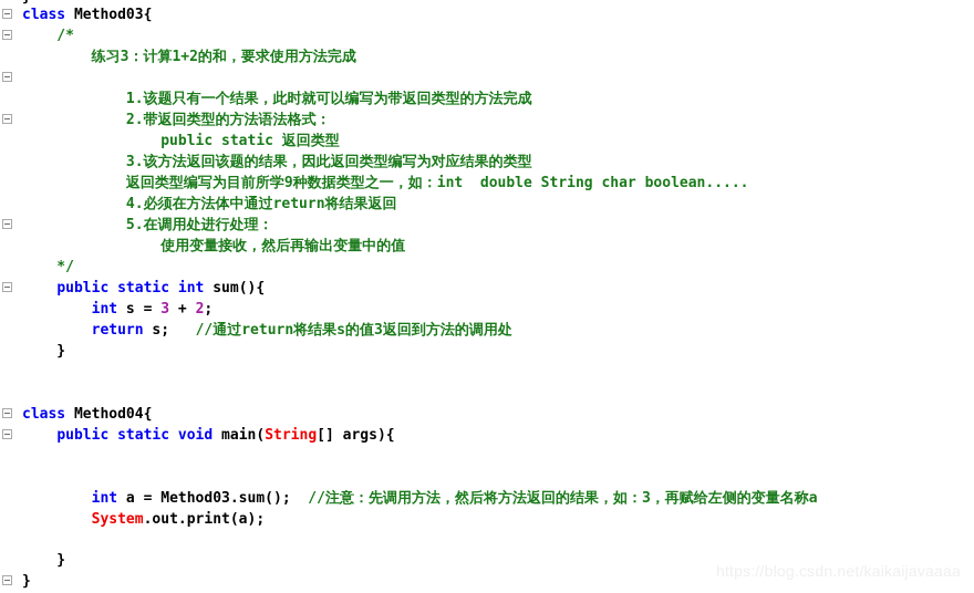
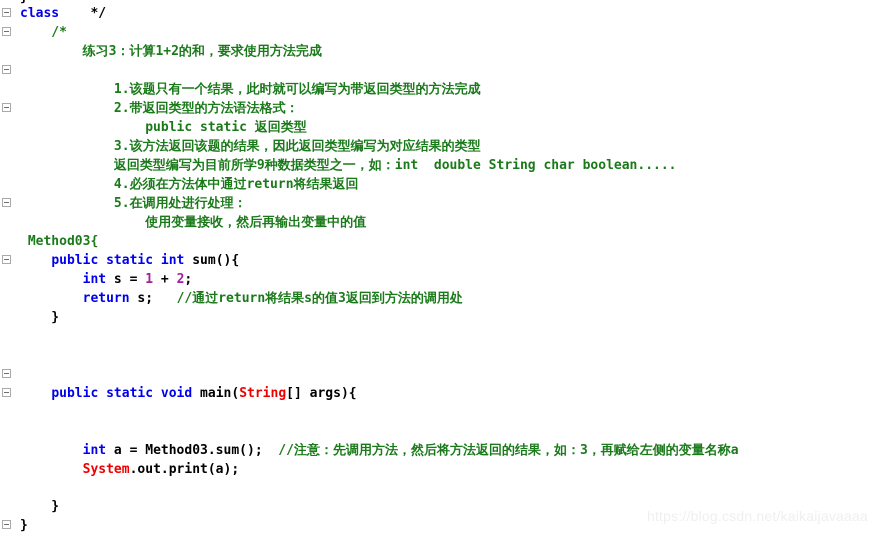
- class Method03{
+ class */
  /*
  练习3：计算1+2的和，要求使用方法完成
  1.该题只有一个结果，此时就可以编写为带返回类型的方法完成
  2.带返回类型的方法语法格式：
  public static 返回类型
  3.该方法返回该题的结果，因此返回类型编写为对应结果的类型
  返回类型编写为目前所学9种数据类型之一，如：int double String char boolean.....
  4.必须在方法体中通过return将结果返回
  5.在调用处进行处理：
  使用变量接收，然后再输出变量中的值
- */
+ Method03{
  public static int sum(){
- int s = 3 + 2;
+ int s = 1 + 2;
  return s; //通过return将结果s的值3返回到方法的调用处
  }
- class Method04{
  public static void main(String[] args){
  int a = Method03.sum(); //注意：先调用方法，然后将方法返回的结果，如：3，再赋给左侧的变量名称a
  System.out.print(a);
  }
  }
